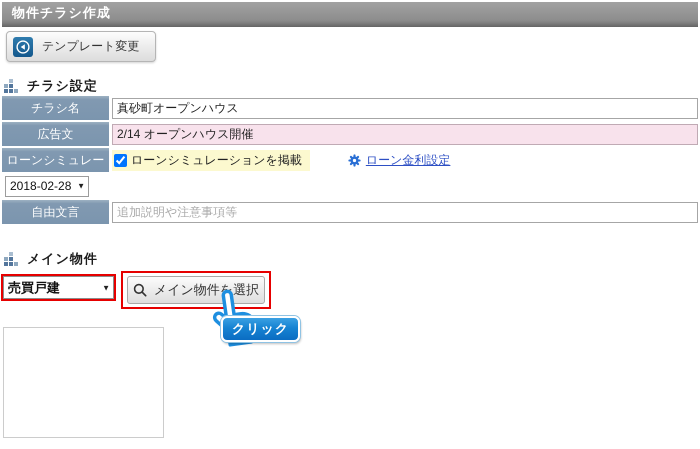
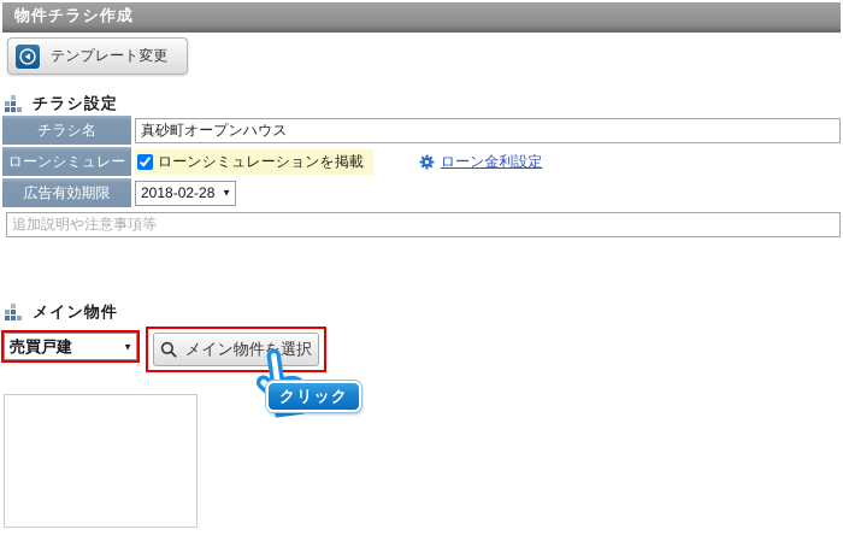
  物件チラシ作成
  テンプレート変更
  チラシ設定
  チラシ名
  真砂町オープンハウス
- 広告文
- 2/14 オープンハウス開催
  ローンシミュレー
  ローンシミュレーションを掲載
  ローン金利設定
+ 広告有効期限
  2018-02-28
  ▼
- 自由文言
  追加説明や注意事項等
  メイン物件
  売買戸建
  ▼
  メイン物件を選択
  クリック
